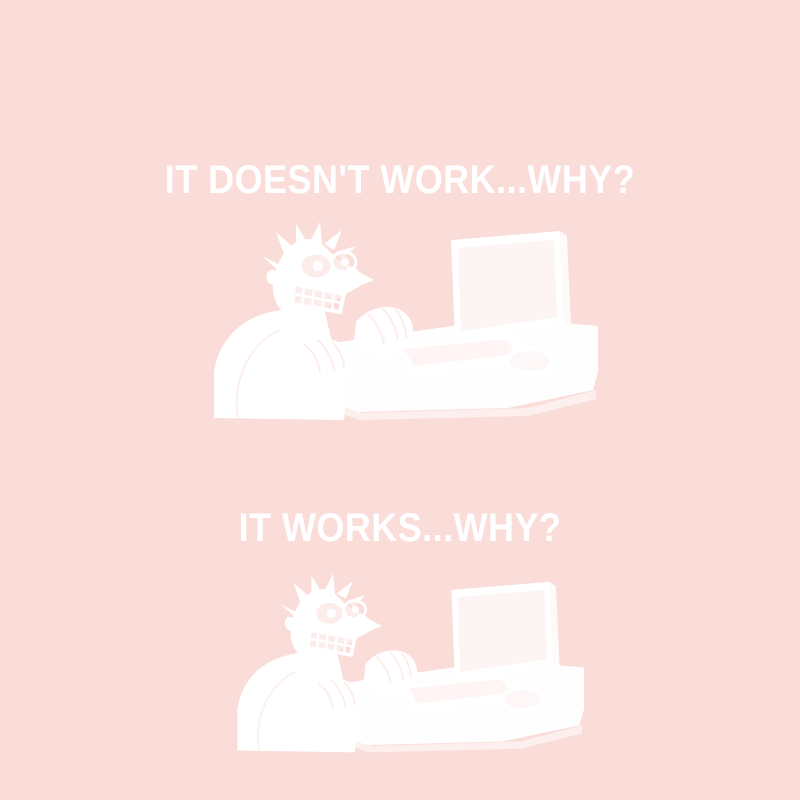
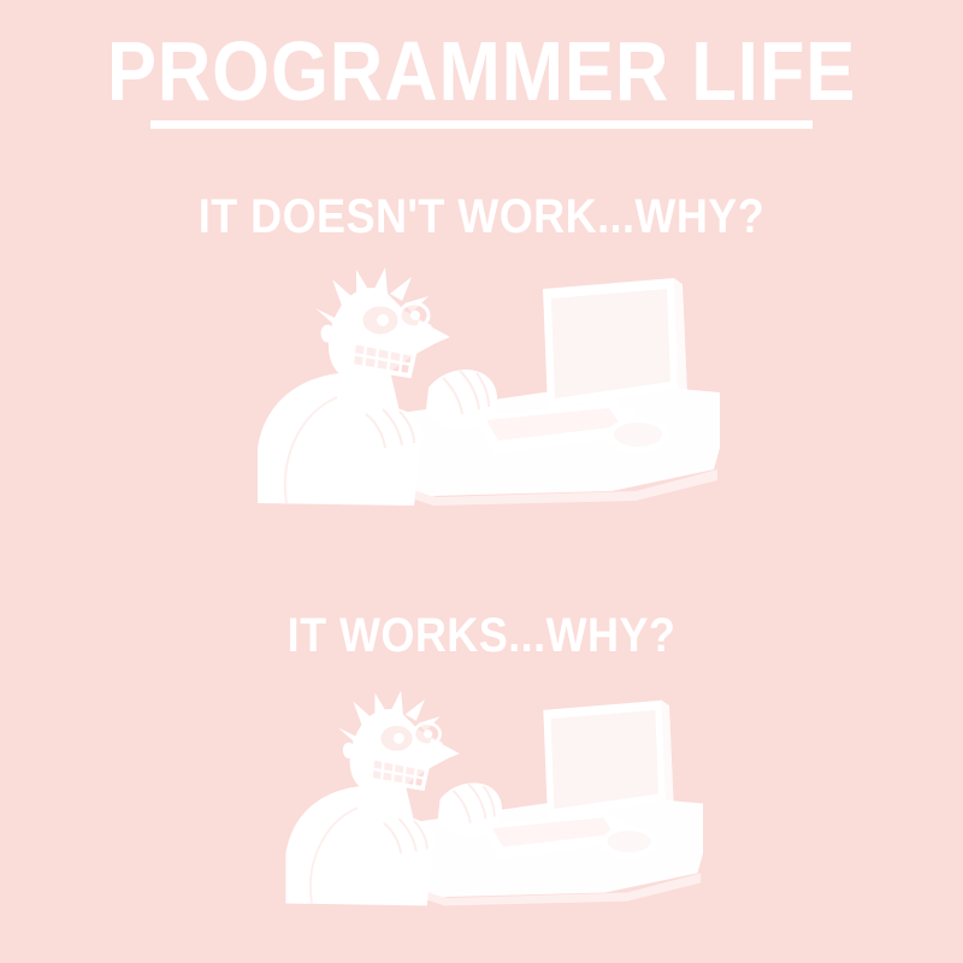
+ PROGRAMMER LIFE
  IT DOESN'T WORK...WHY?
  IT WORKS...WHY?
